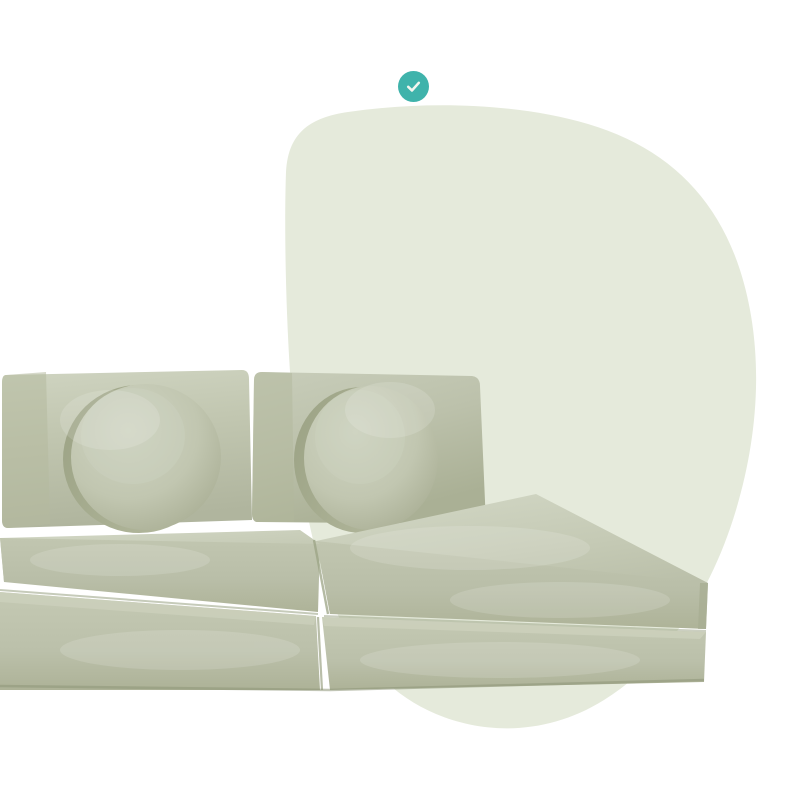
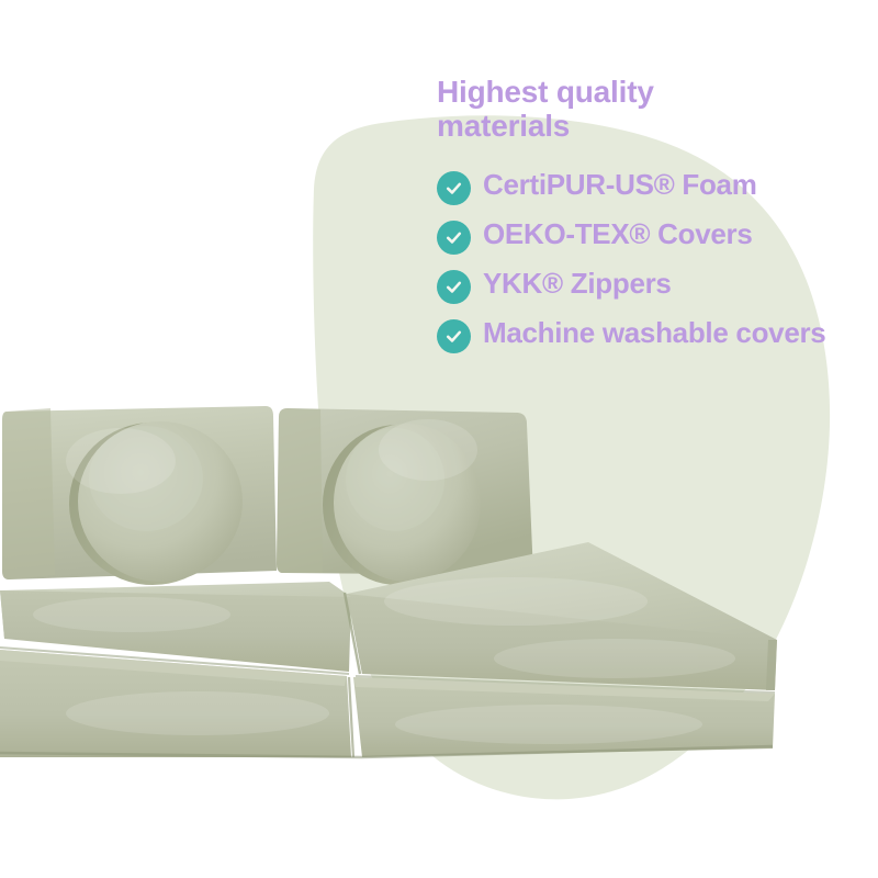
+ Highest quality
+ materials
+ CertiPUR-US® Foam
+ OEKO-TEX® Covers
+ YKK® Zippers
+ Machine washable covers
